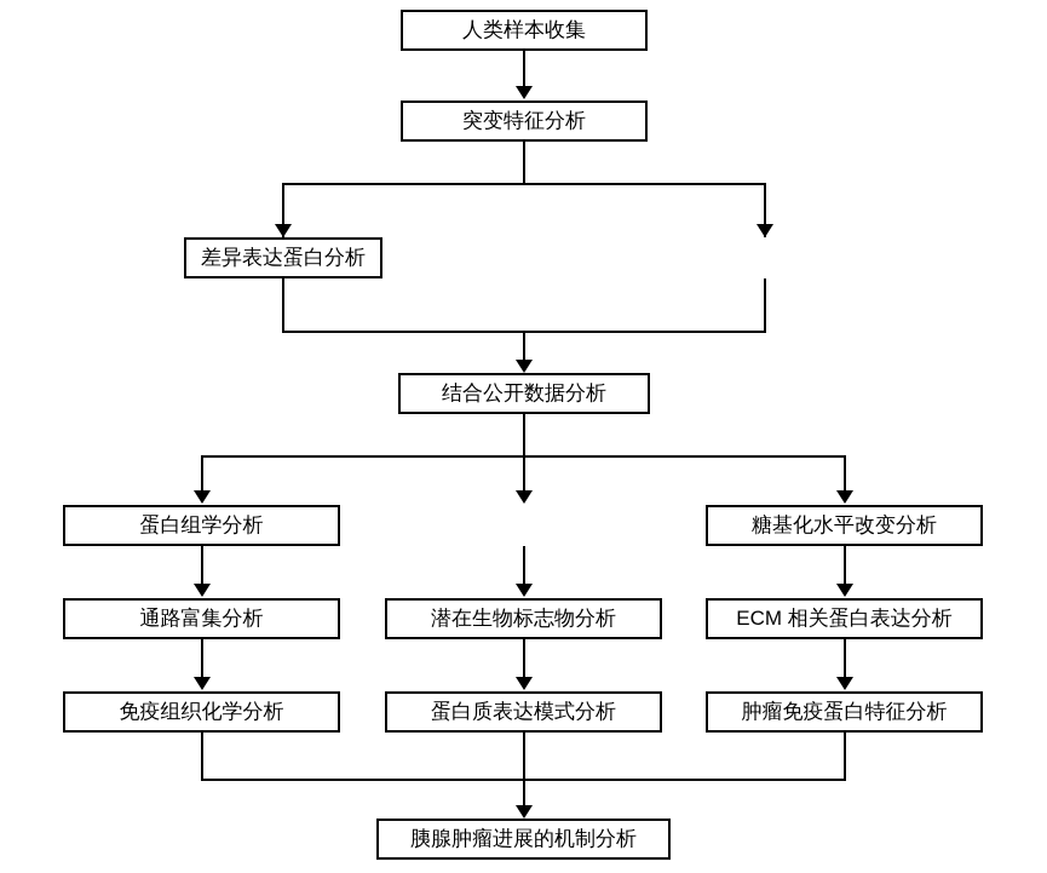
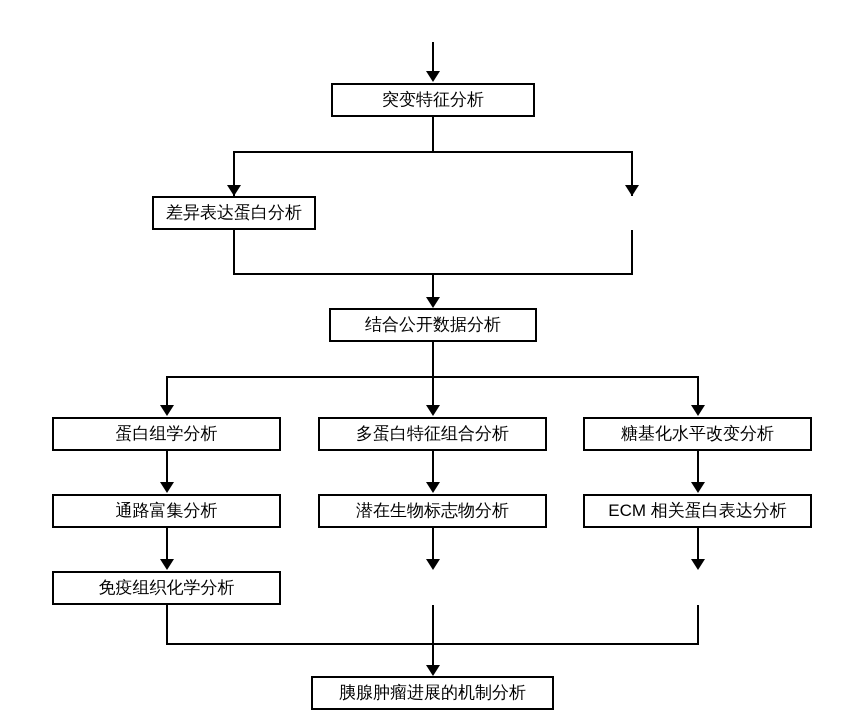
- 人类样本收集
  突变特征分析
  差异表达蛋白分析
  结合公开数据分析
  蛋白组学分析
+ 多蛋白特征组合分析
  糖基化水平改变分析
  通路富集分析
  潜在生物标志物分析
  ECM 相关蛋白表达分析
  免疫组织化学分析
- 蛋白质表达模式分析
- 肿瘤免疫蛋白特征分析
  胰腺肿瘤进展的机制分析
